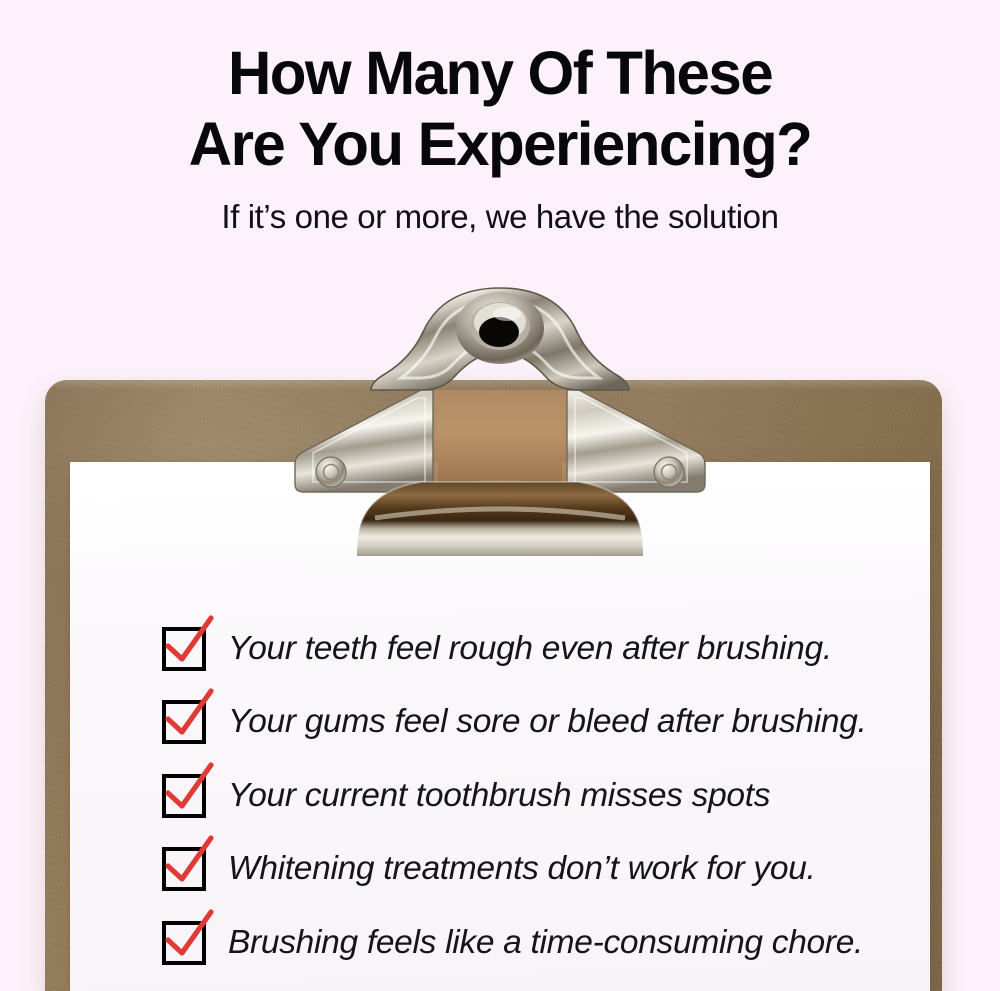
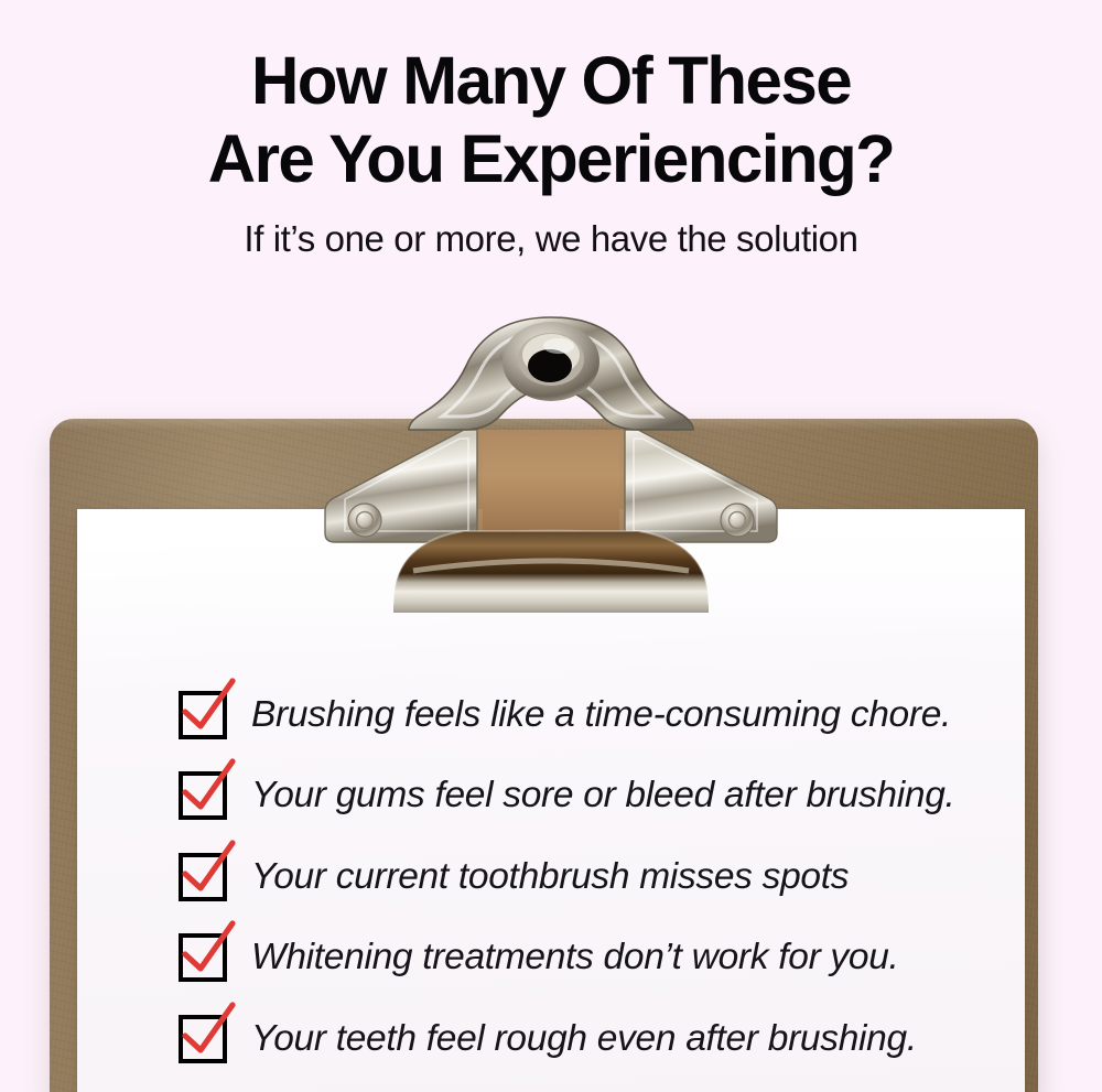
  How Many Of These
  Are You Experiencing?
  If it’s one or more, we have the solution
- Your teeth feel rough even after brushing.
+ Brushing feels like a time-consuming chore.
  Your gums feel sore or bleed after brushing.
  Your current toothbrush misses spots
  Whitening treatments don’t work for you.
- Brushing feels like a time-consuming chore.
+ Your teeth feel rough even after brushing.
